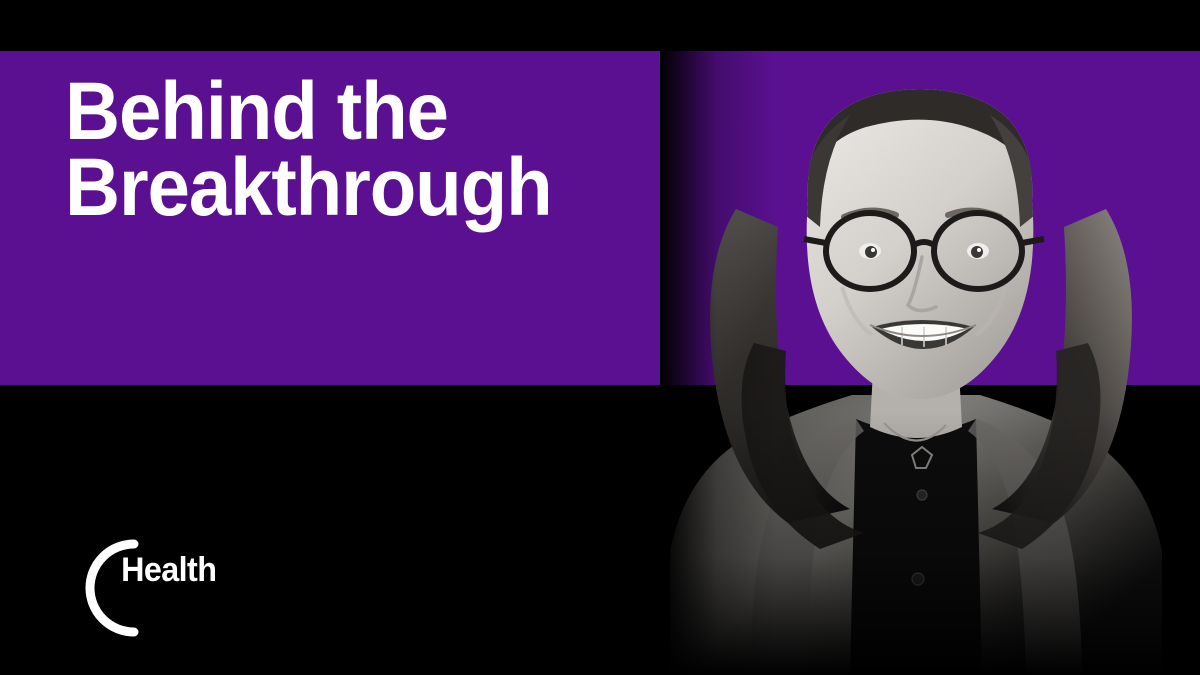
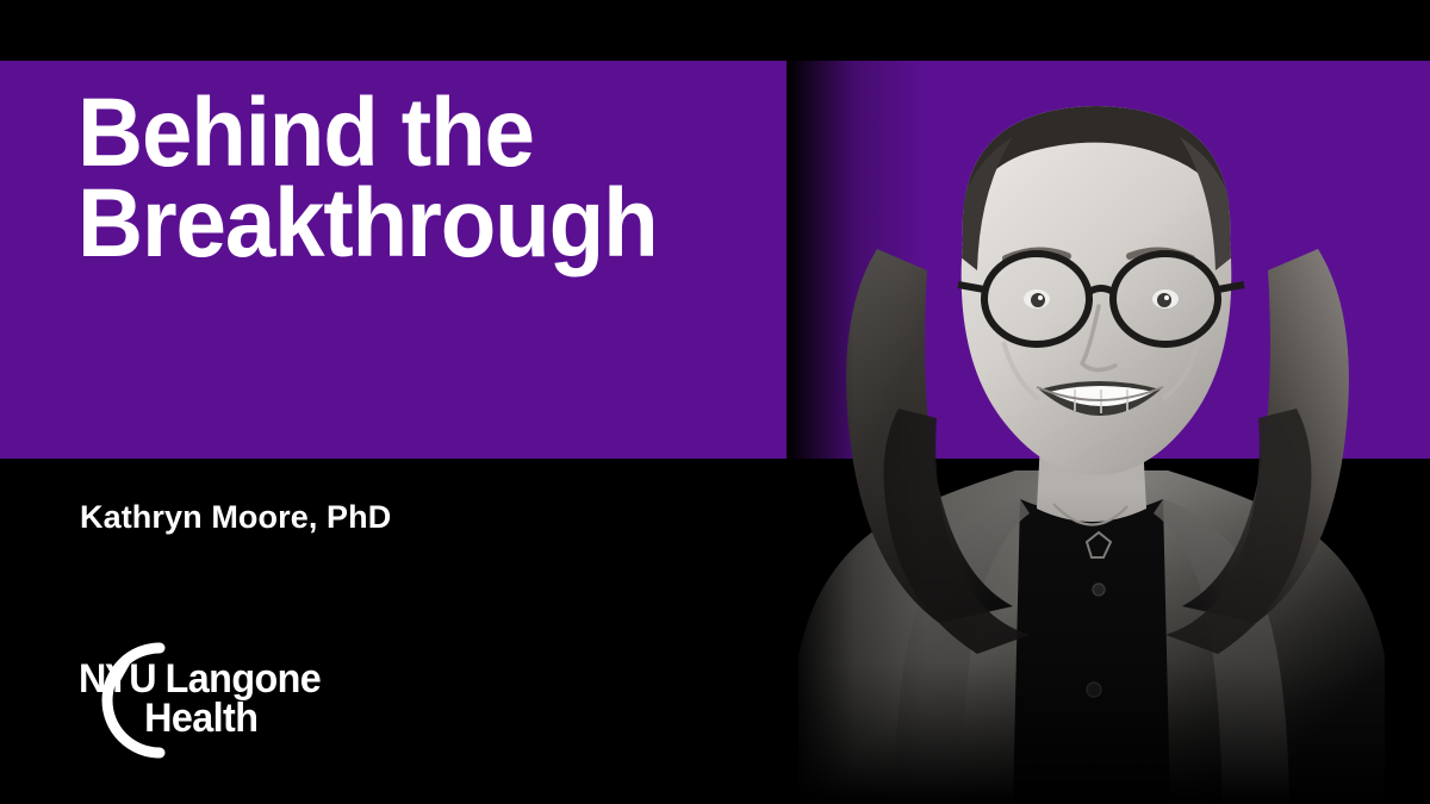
  Behind the Breakthrough
+ Kathryn Moore, PhD
+ NYU Langone
  Health
